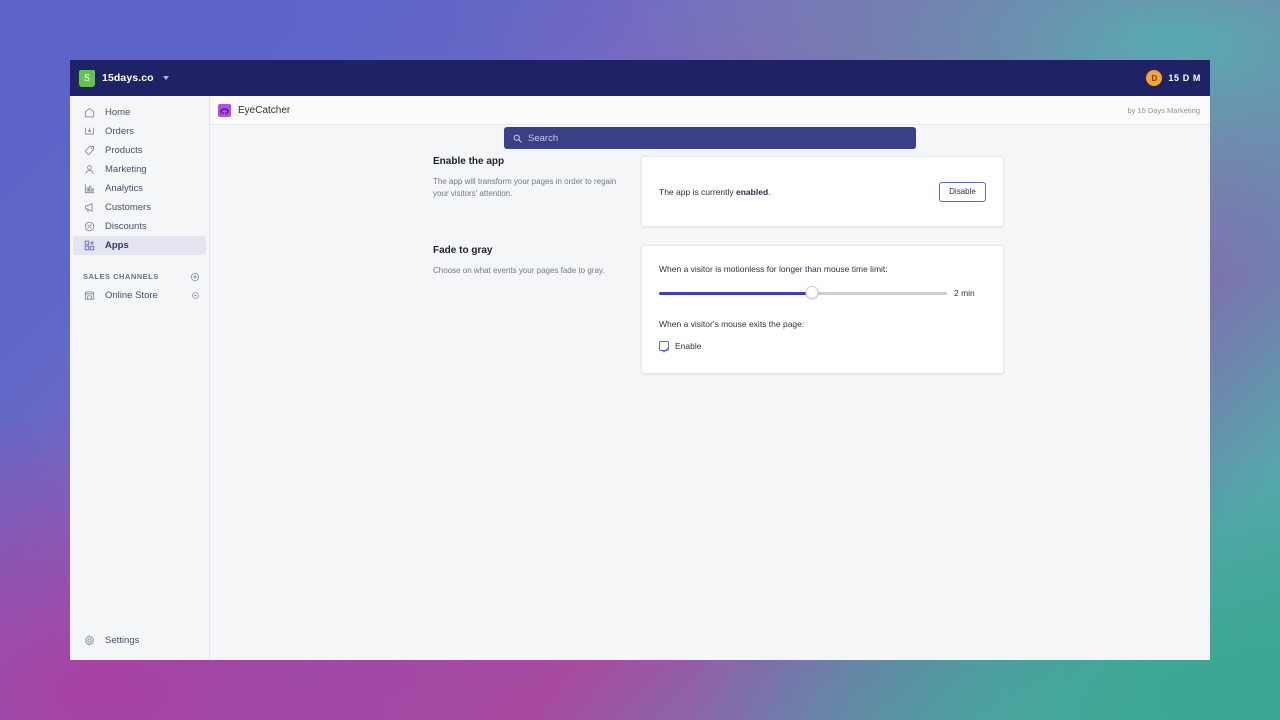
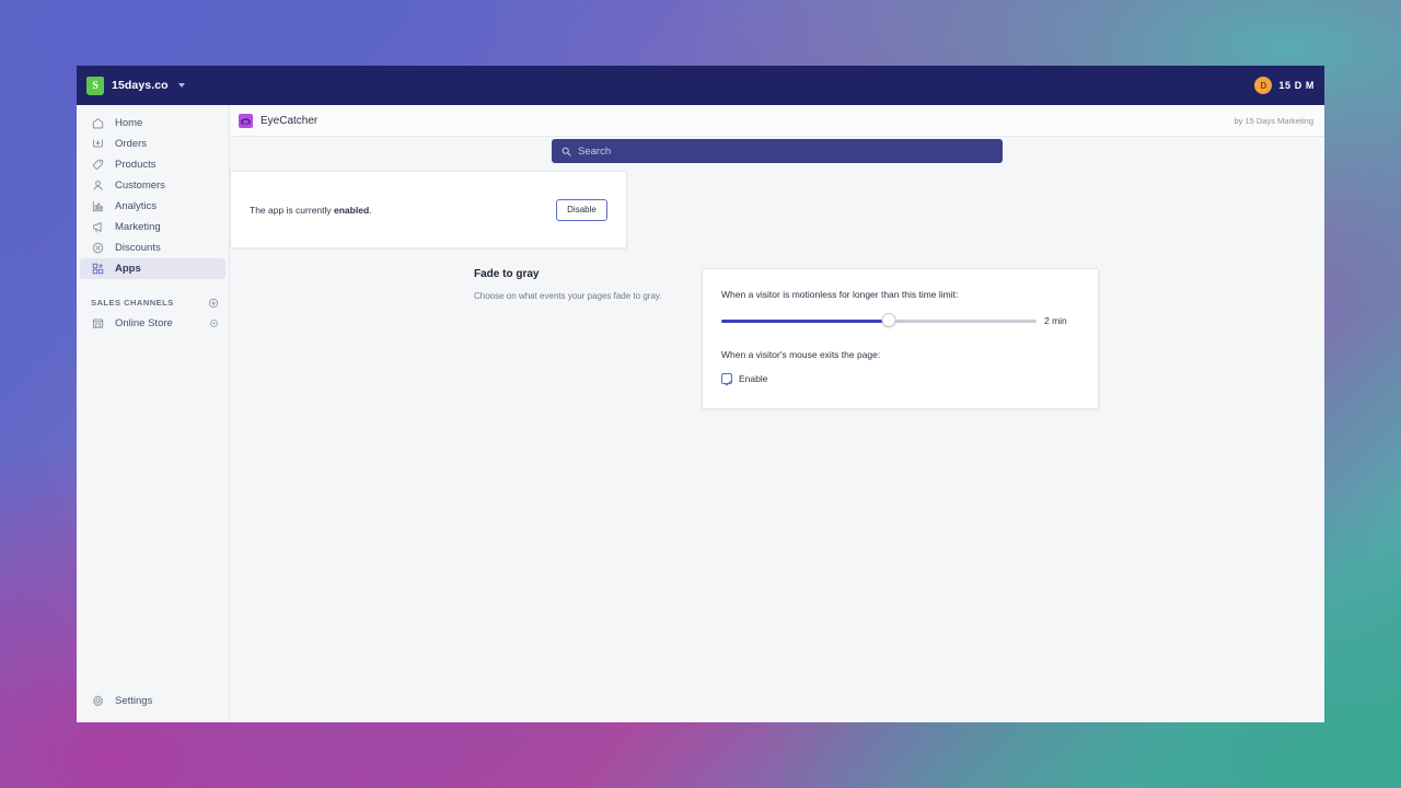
  15days.co
  Search
  D
  15 D M
  Home
  Orders
  Products
- Marketing
+ Customers
  Analytics
- Customers
+ Marketing
  Discounts
  Apps
  SALES CHANNELS
  Online Store
  Settings
  EyeCatcher
  by 15 Days Marketing
- Enable the app
- The app will transform your pages in order to regain your visitors' attention.
  The app is currently enabled.
  Disable
  Fade to gray
  Choose on what events your pages fade to gray.
- When a visitor is motionless for longer than mouse time limit:
+ When a visitor is motionless for longer than this time limit:
  2 min
  When a visitor's mouse exits the page:
  Enable
